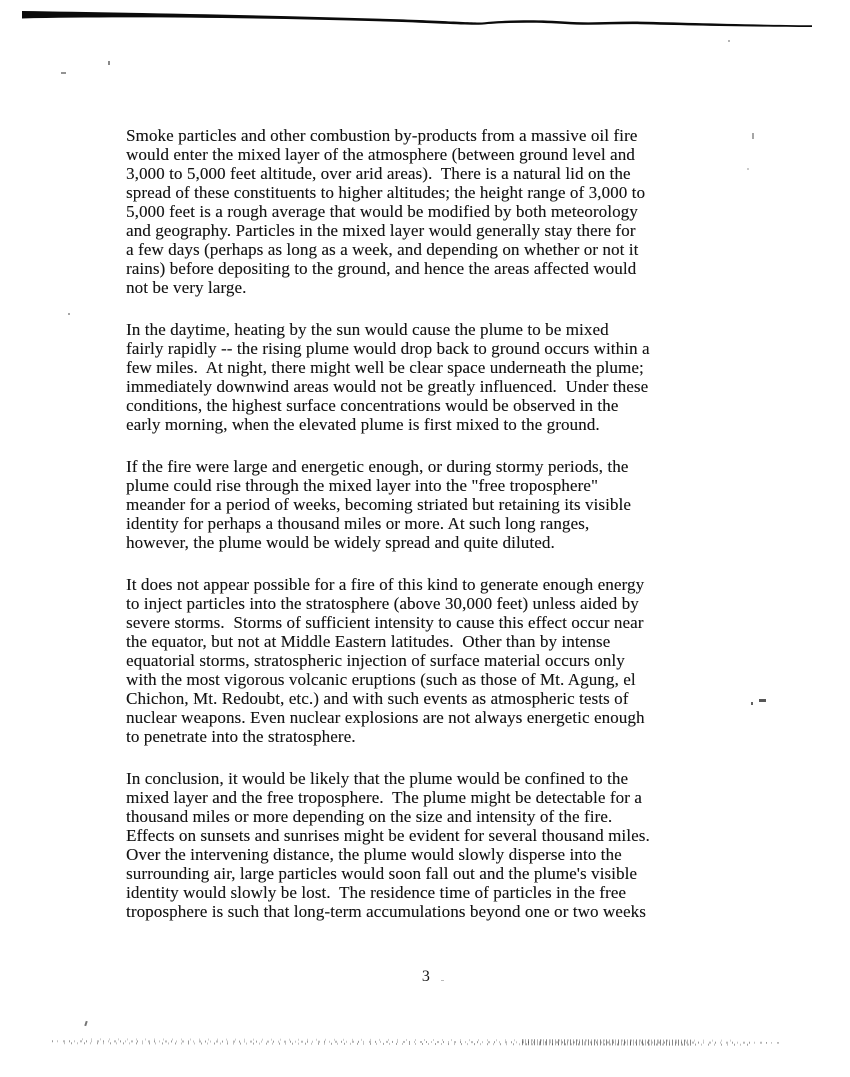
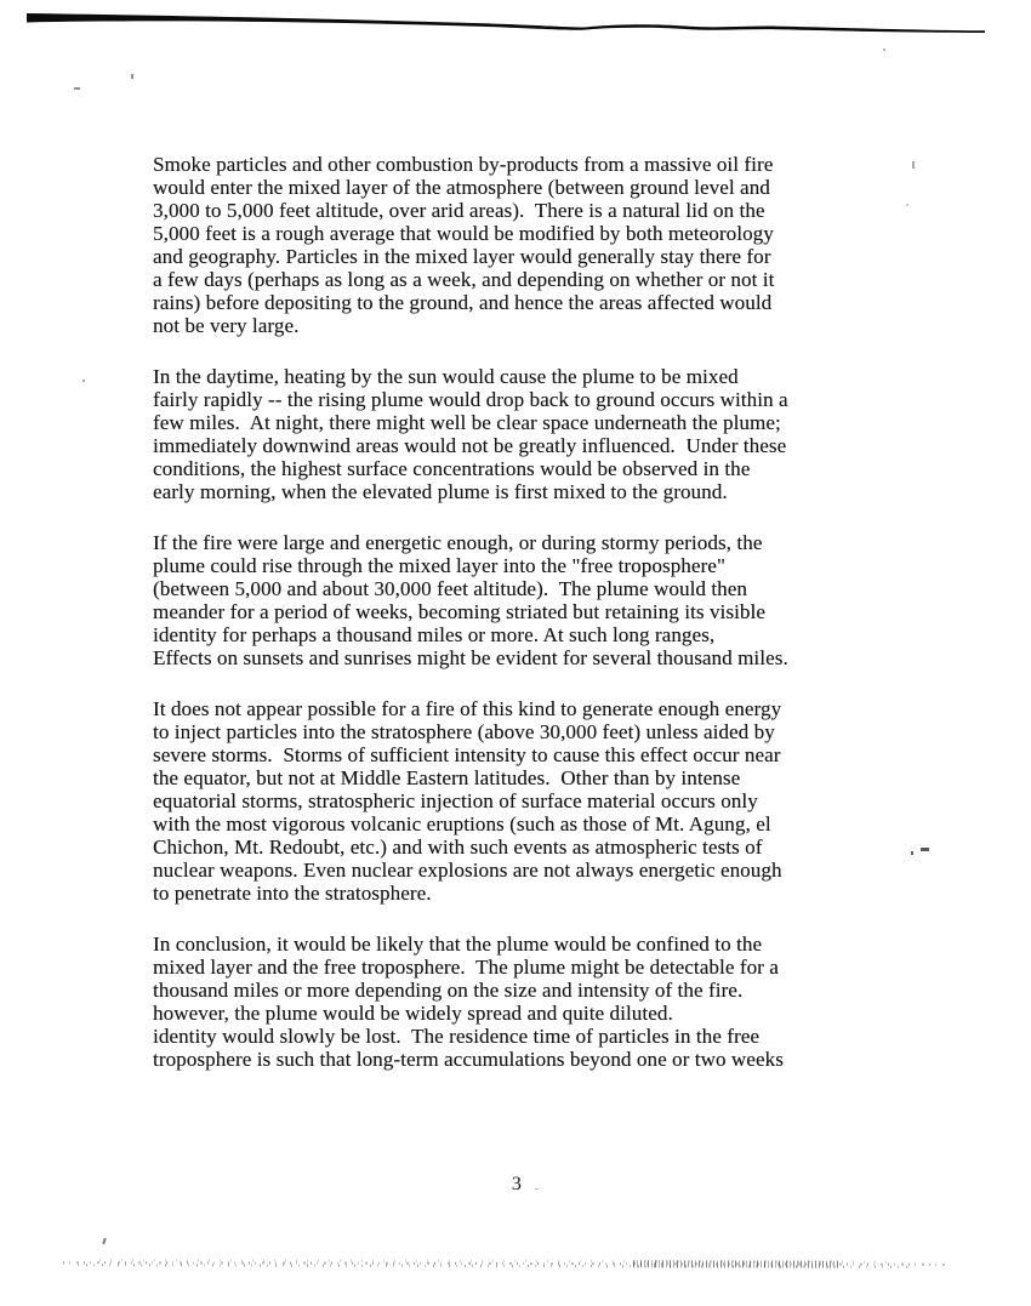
  Smoke particles and other combustion by-products from a massive oil fire
  would enter the mixed layer of the atmosphere (between ground level and
  3,000 to 5,000 feet altitude, over arid areas). There is a natural lid on the
- spread of these constituents to higher altitudes; the height range of 3,000 to
  5,000 feet is a rough average that would be modified by both meteorology
  and geography. Particles in the mixed layer would generally stay there for
  a few days (perhaps as long as a week, and depending on whether or not it
  rains) before depositing to the ground, and hence the areas affected would
  not be very large.
  In the daytime, heating by the sun would cause the plume to be mixed
  fairly rapidly -- the rising plume would drop back to ground occurs within a
  few miles. At night, there might well be clear space underneath the plume;
  immediately downwind areas would not be greatly influenced. Under these
  conditions, the highest surface concentrations would be observed in the
  early morning, when the elevated plume is first mixed to the ground.
  If the fire were large and energetic enough, or during stormy periods, the
  plume could rise through the mixed layer into the "free troposphere"
+ (between 5,000 and about 30,000 feet altitude). The plume would then
  meander for a period of weeks, becoming striated but retaining its visible
  identity for perhaps a thousand miles or more. At such long ranges,
- however, the plume would be widely spread and quite diluted.
+ Effects on sunsets and sunrises might be evident for several thousand miles.
  It does not appear possible for a fire of this kind to generate enough energy
  to inject particles into the stratosphere (above 30,000 feet) unless aided by
  severe storms. Storms of sufficient intensity to cause this effect occur near
  the equator, but not at Middle Eastern latitudes. Other than by intense
  equatorial storms, stratospheric injection of surface material occurs only
  with the most vigorous volcanic eruptions (such as those of Mt. Agung, el
  Chichon, Mt. Redoubt, etc.) and with such events as atmospheric tests of
  nuclear weapons. Even nuclear explosions are not always energetic enough
  to penetrate into the stratosphere.
  In conclusion, it would be likely that the plume would be confined to the
  mixed layer and the free troposphere. The plume might be detectable for a
  thousand miles or more depending on the size and intensity of the fire.
- Effects on sunsets and sunrises might be evident for several thousand miles.
+ however, the plume would be widely spread and quite diluted.
- Over the intervening distance, the plume would slowly disperse into the
- surrounding air, large particles would soon fall out and the plume's visible
  identity would slowly be lost. The residence time of particles in the free
  troposphere is such that long-term accumulations beyond one or two weeks
  3
